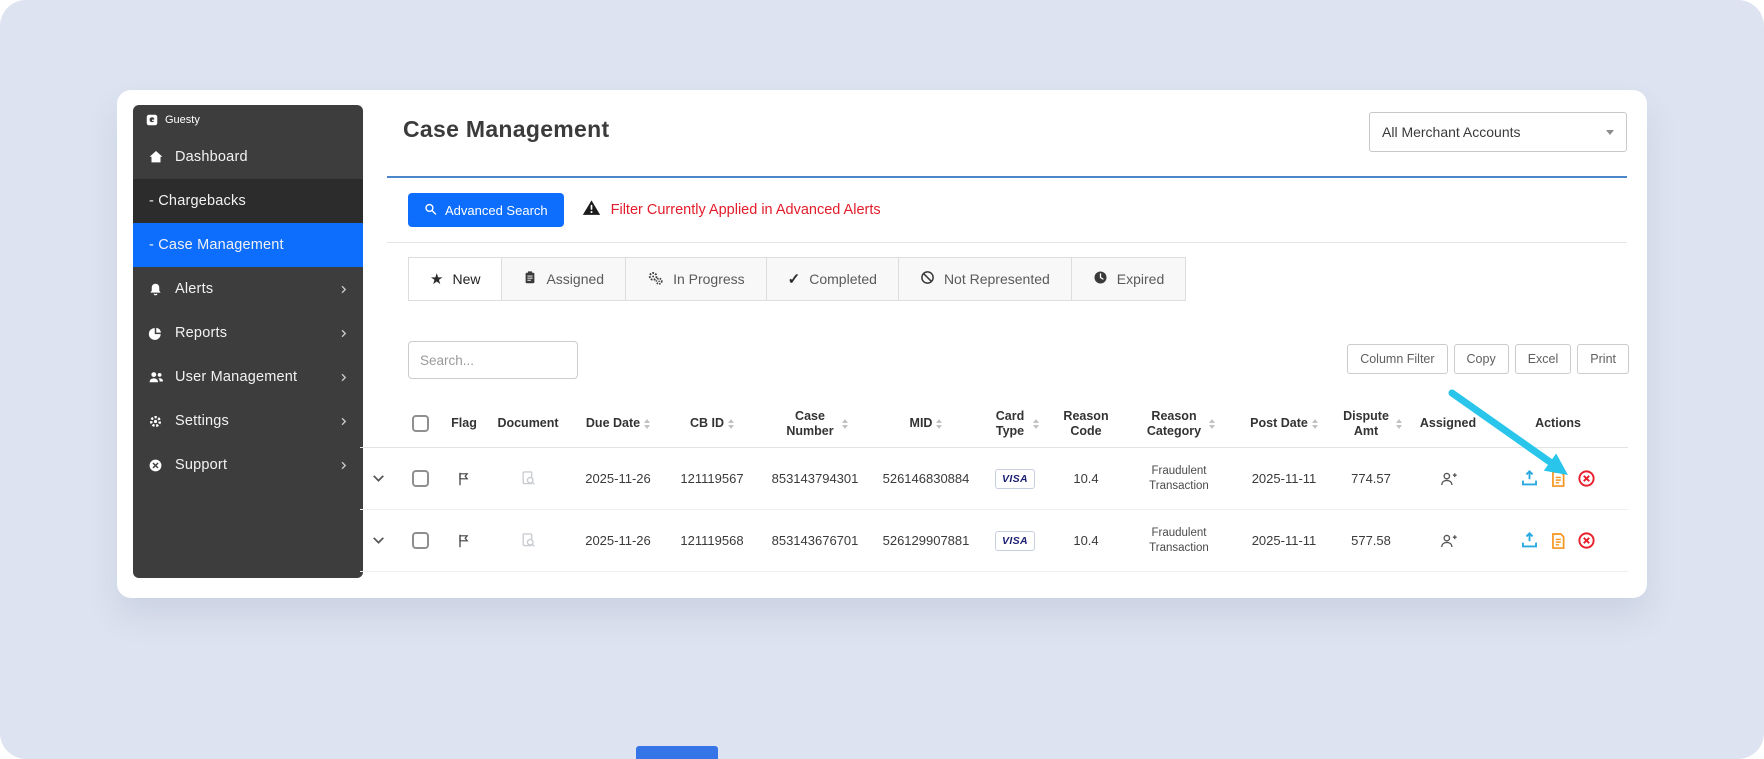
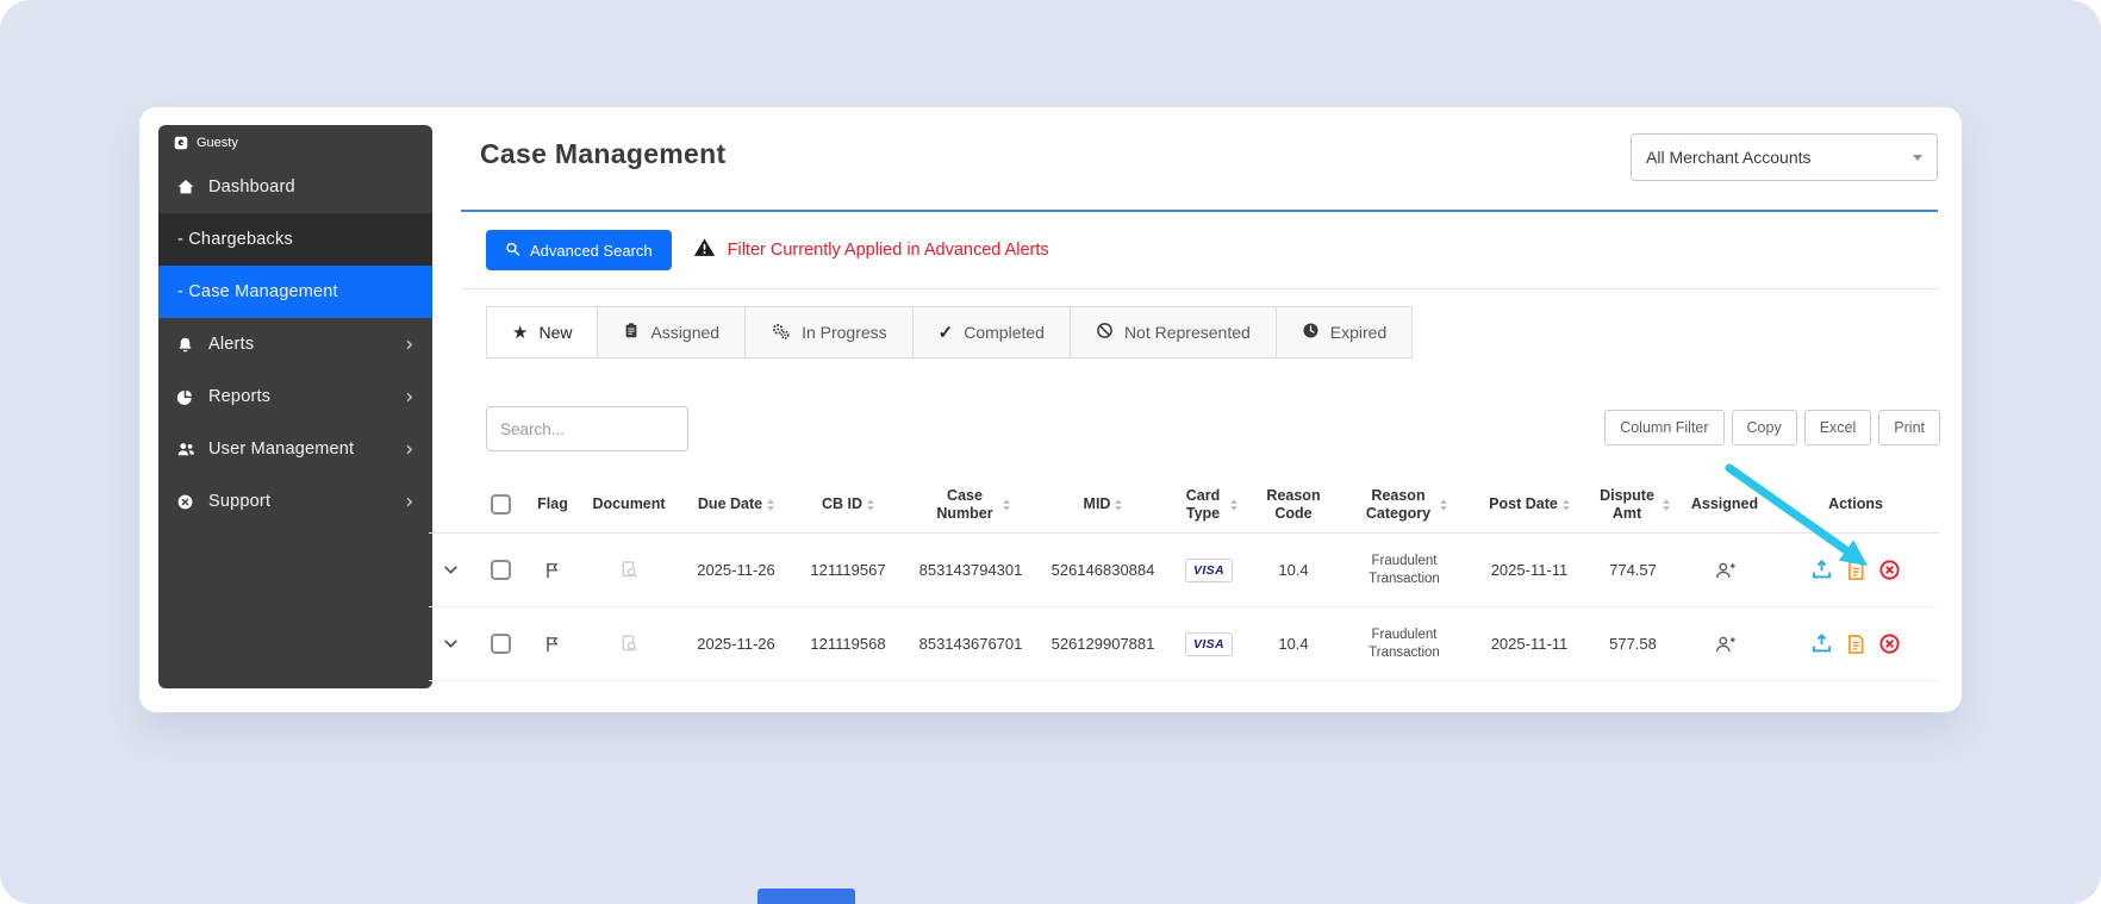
  Guesty
  Dashboard
  - Chargebacks
  - Case Management
  Alerts
  Reports
  User Management
- Settings
  Support
  Case Management
  All Merchant Accounts
  Advanced Search
  Filter Currently Applied in Advanced Alerts
  ★
  New
  Assigned
  In Progress
  ✓
  Completed
  Not Represented
  Expired
  Search...
  Column Filter
  Copy
  Excel
  Print
  Flag
  Document
  Due Date
  CB ID
  Case Number
  MID
  Card Type
  Reason Code
  Reason Category
  Post Date
  Dispute Amt
  Assigned
  Actions
  2025-11-26
  121119567
  853143794301
  526146830884
  VISA
  10.4
  Fraudulent Transaction
  2025-11-11
  774.57
  2025-11-26
  121119568
  853143676701
  526129907881
  VISA
  10.4
  Fraudulent Transaction
  2025-11-11
  577.58
